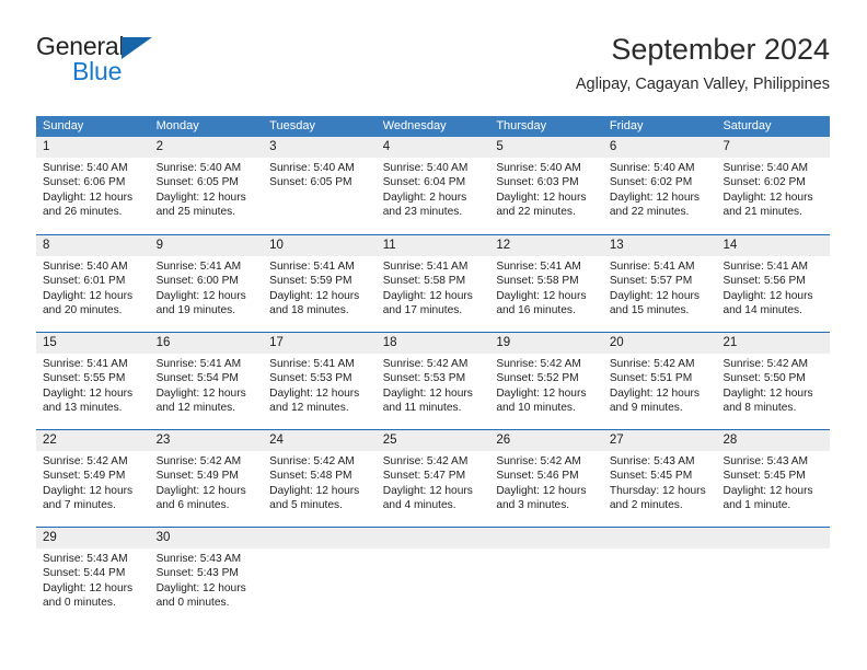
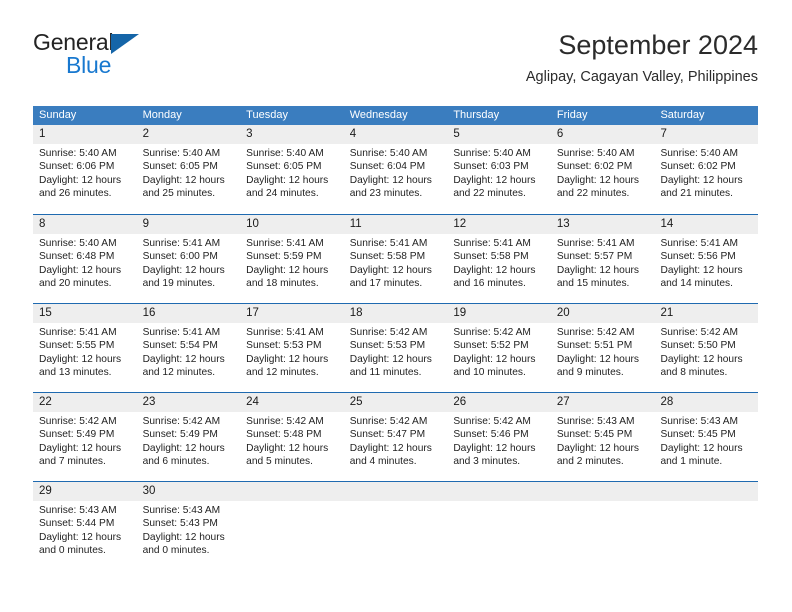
  General
  Blue
  September 2024
  Aglipay, Cagayan Valley, Philippines
  Sunday
  Monday
  Tuesday
  Wednesday
  Thursday
  Friday
  Saturday
  1
  Sunrise: 5:40 AM
  Sunset: 6:06 PM
  Daylight: 12 hours and 26 minutes.
  2
  Sunrise: 5:40 AM
  Sunset: 6:05 PM
  Daylight: 12 hours and 25 minutes.
  3
  Sunrise: 5:40 AM
  Sunset: 6:05 PM
+ Daylight: 12 hours and 24 minutes.
  4
  Sunrise: 5:40 AM
  Sunset: 6:04 PM
- Daylight: 2 hours and 23 minutes.
+ Daylight: 12 hours and 23 minutes.
  5
  Sunrise: 5:40 AM
  Sunset: 6:03 PM
  Daylight: 12 hours and 22 minutes.
  6
  Sunrise: 5:40 AM
  Sunset: 6:02 PM
  Daylight: 12 hours and 22 minutes.
  7
  Sunrise: 5:40 AM
  Sunset: 6:02 PM
  Daylight: 12 hours and 21 minutes.
  8
  Sunrise: 5:40 AM
- Sunset: 6:01 PM
+ Sunset: 6:48 PM
  Daylight: 12 hours and 20 minutes.
  9
  Sunrise: 5:41 AM
  Sunset: 6:00 PM
  Daylight: 12 hours and 19 minutes.
  10
  Sunrise: 5:41 AM
  Sunset: 5:59 PM
  Daylight: 12 hours and 18 minutes.
  11
  Sunrise: 5:41 AM
  Sunset: 5:58 PM
  Daylight: 12 hours and 17 minutes.
  12
  Sunrise: 5:41 AM
  Sunset: 5:58 PM
  Daylight: 12 hours and 16 minutes.
  13
  Sunrise: 5:41 AM
  Sunset: 5:57 PM
  Daylight: 12 hours and 15 minutes.
  14
  Sunrise: 5:41 AM
  Sunset: 5:56 PM
  Daylight: 12 hours and 14 minutes.
  15
  Sunrise: 5:41 AM
  Sunset: 5:55 PM
  Daylight: 12 hours and 13 minutes.
  16
  Sunrise: 5:41 AM
  Sunset: 5:54 PM
  Daylight: 12 hours and 12 minutes.
  17
  Sunrise: 5:41 AM
  Sunset: 5:53 PM
  Daylight: 12 hours and 12 minutes.
  18
  Sunrise: 5:42 AM
  Sunset: 5:53 PM
  Daylight: 12 hours and 11 minutes.
  19
  Sunrise: 5:42 AM
  Sunset: 5:52 PM
  Daylight: 12 hours and 10 minutes.
  20
  Sunrise: 5:42 AM
  Sunset: 5:51 PM
  Daylight: 12 hours and 9 minutes.
  21
  Sunrise: 5:42 AM
  Sunset: 5:50 PM
  Daylight: 12 hours and 8 minutes.
  22
  Sunrise: 5:42 AM
  Sunset: 5:49 PM
  Daylight: 12 hours and 7 minutes.
  23
  Sunrise: 5:42 AM
  Sunset: 5:49 PM
  Daylight: 12 hours and 6 minutes.
  24
  Sunrise: 5:42 AM
  Sunset: 5:48 PM
  Daylight: 12 hours and 5 minutes.
  25
  Sunrise: 5:42 AM
  Sunset: 5:47 PM
  Daylight: 12 hours and 4 minutes.
  26
  Sunrise: 5:42 AM
  Sunset: 5:46 PM
  Daylight: 12 hours and 3 minutes.
  27
  Sunrise: 5:43 AM
  Sunset: 5:45 PM
- Thursday: 12 hours and 2 minutes.
+ Daylight: 12 hours and 2 minutes.
  28
  Sunrise: 5:43 AM
  Sunset: 5:45 PM
  Daylight: 12 hours and 1 minute.
  29
  Sunrise: 5:43 AM
  Sunset: 5:44 PM
  Daylight: 12 hours and 0 minutes.
  30
  Sunrise: 5:43 AM
  Sunset: 5:43 PM
  Daylight: 12 hours and 0 minutes.
